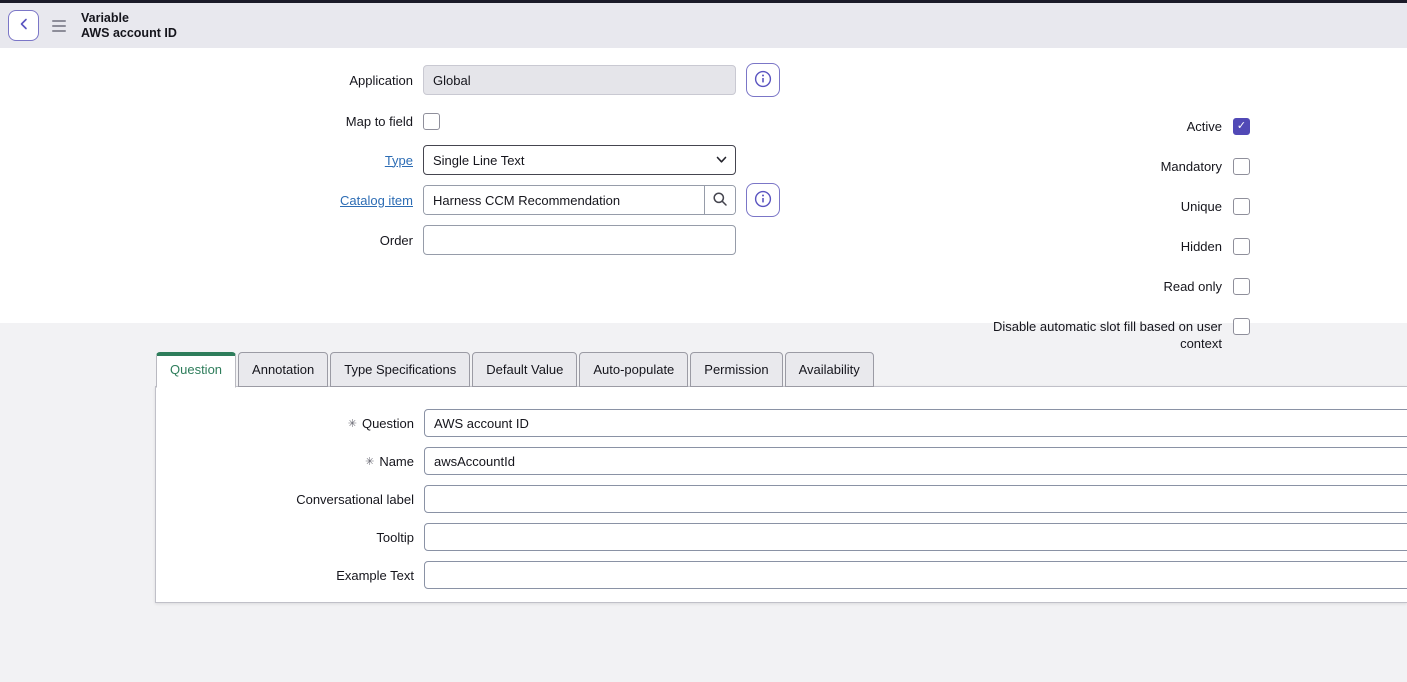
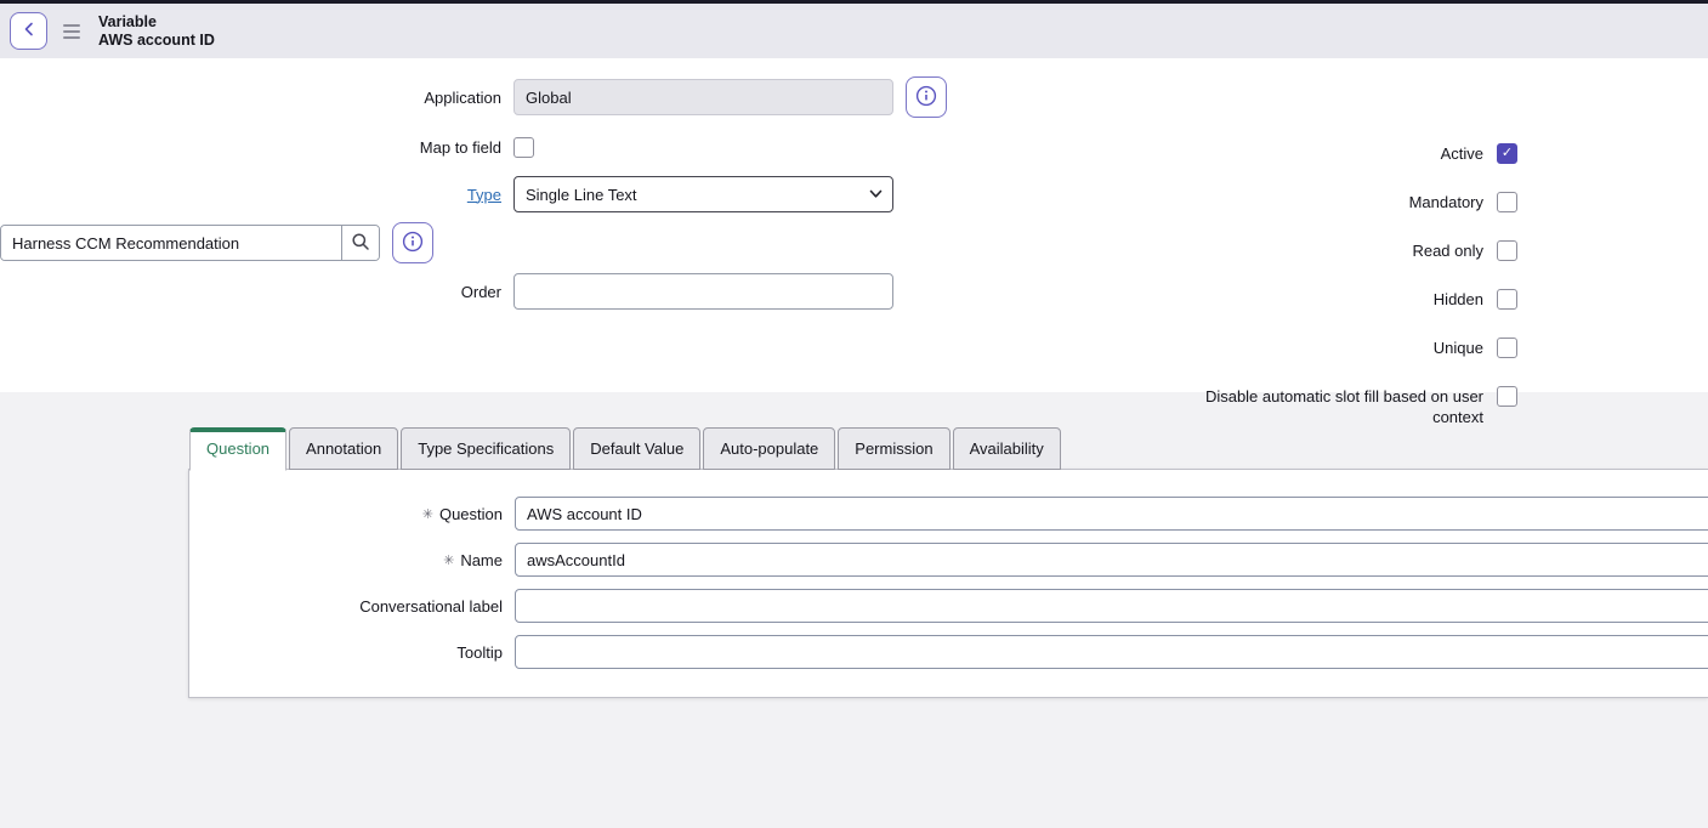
  Variable
  AWS account ID
  Application
  Global
  Map to field
  Type
  Single Line Text
- Catalog item
  Harness CCM Recommendation
  Order
  Active
  ✓
  Mandatory
- Unique
+ Read only
  Hidden
- Read only
+ Unique
  Disable automatic slot fill based on user context
  Question
  Annotation
  Type Specifications
  Default Value
  Auto-populate
  Permission
  Availability
  ✳ Question
  AWS account ID
  ✳ Name
  awsAccountId
  Conversational label
  Tooltip
- Example Text
